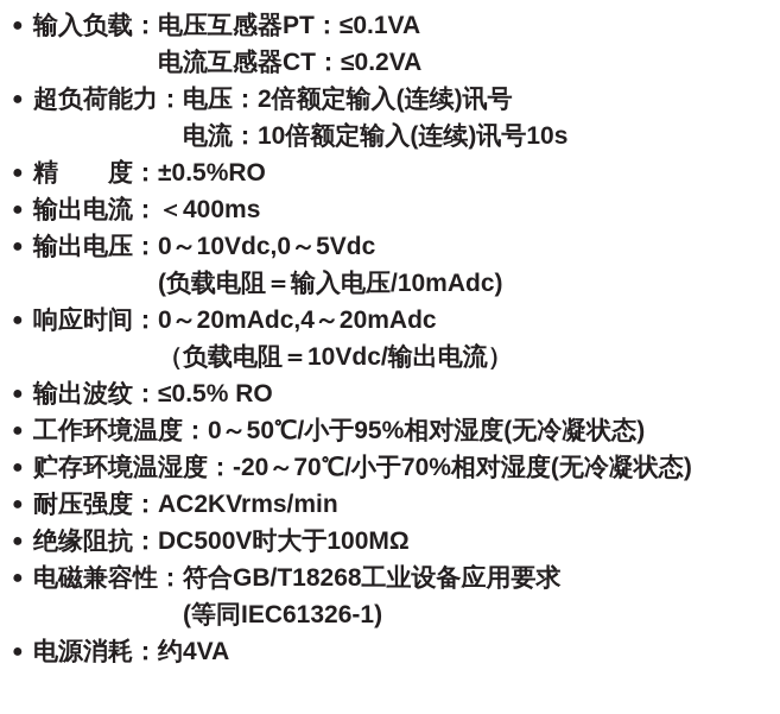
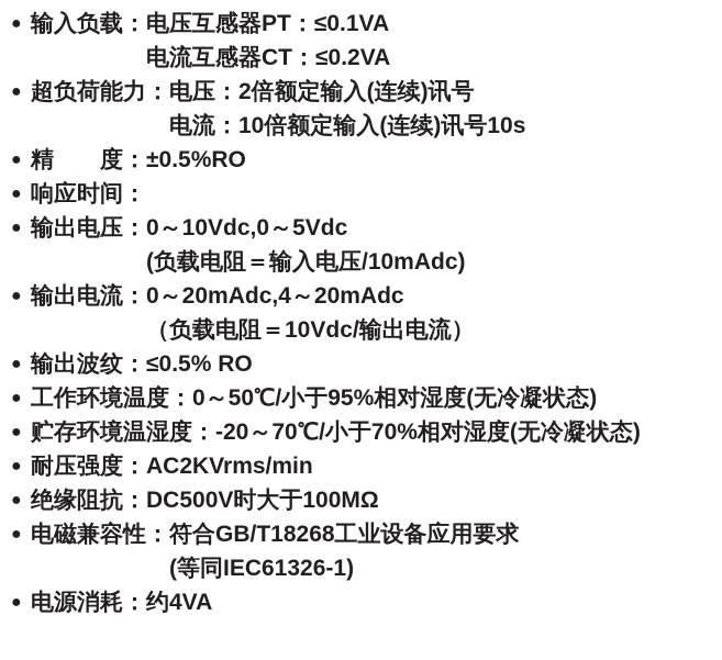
  ●
  输入负载：
  电压互感器PT：≤0.1VA
  电流互感器CT：≤0.2VA
  ●
  超负荷能力：
  电压：2倍额定输入(连续)讯号
  电流：10倍额定输入(连续)讯号10s
  ●
  精 度：
  ±0.5%RO
  ●
- 输出电流：
+ 响应时间：
- ＜400ms
  ●
  输出电压：
  0～10Vdc,0～5Vdc
  (负载电阻＝输入电压/10mAdc)
  ●
- 响应时间：
+ 输出电流：
  0～20mAdc,4～20mAdc
  （负载电阻＝10Vdc/输出电流）
  ●
  输出波纹：
  ≤0.5% RO
  ●
  工作环境温度：
  0～50℃/小于95%相对湿度(无冷凝状态)
  ●
  贮存环境温湿度：
  -20～70℃/小于70%相对湿度(无冷凝状态)
  ●
  耐压强度：
  AC2KVrms/min
  ●
  绝缘阻抗：
  DC500V时大于100MΩ
  ●
  电磁兼容性：
  符合GB/T18268工业设备应用要求
  (等同IEC61326-1)
  ●
  电源消耗：
  约4VA
